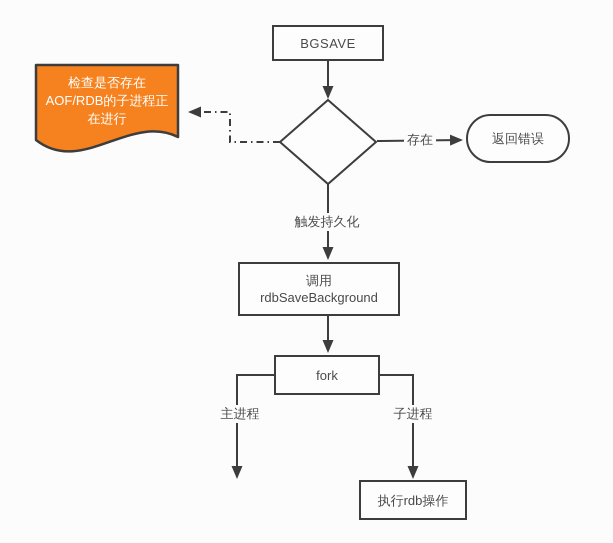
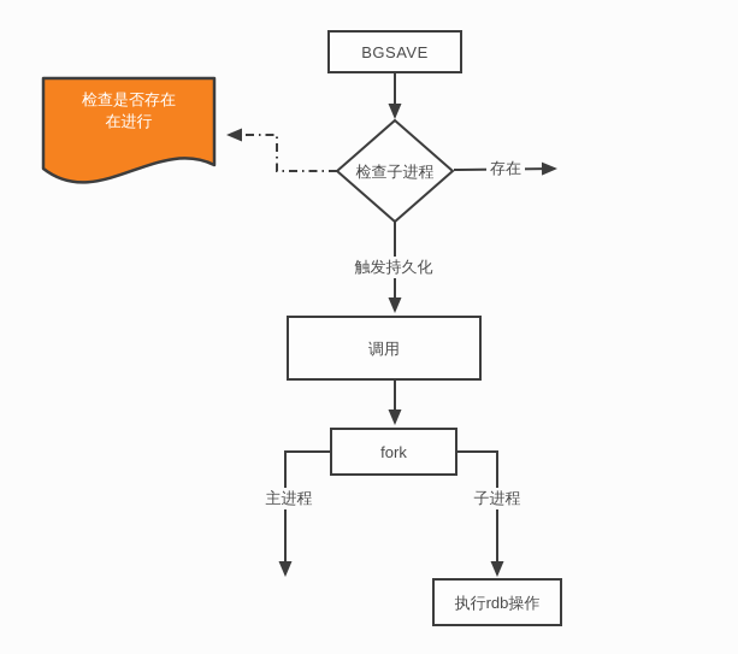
  BGSAVE
+ 检查子进程
  检查是否存在
- AOF/RDB的子进程正
  在进行
- 返回错误
  调用
- rdbSaveBackground
  fork
  执行rdb操作
  存在
  触发持久化
  主进程
  子进程
